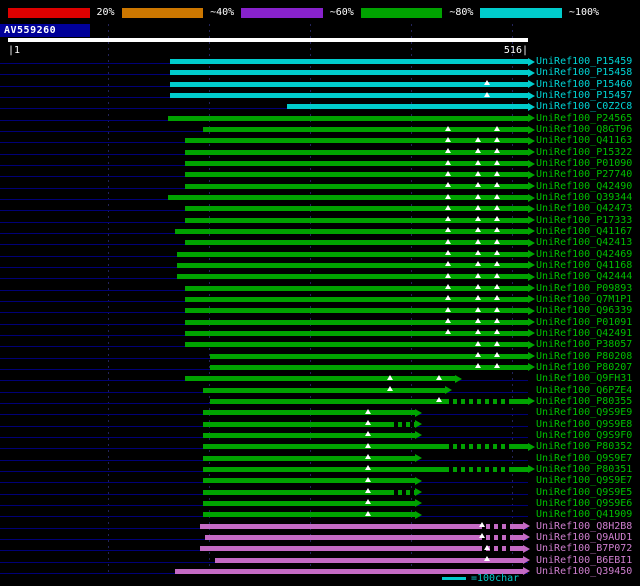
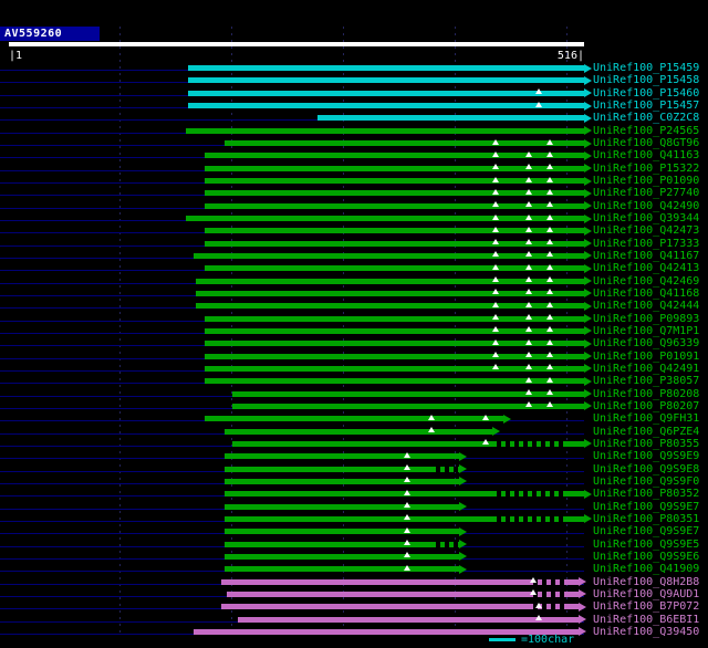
- 20%
- ~40%
- ~60%
- ~80%
- ~100%
  AV559260
  |1
  56|
  UniRef100_P15459
  UniRef100_P15458
  UniRef100_P15460
  UniRef100_P15457
  UniRef100_C0Z2C8
  UniRef100_P24565
  UniRef100_Q8GT96
  UniRef100_Q41163
  UniRef100_P15322
  UniRef100_P01090
  UniRef100_P27740
  UniRef100_Q42490
  UniRef100_Q39344
  UniRef100_Q42473
  UniRef100_P17333
  UniRef100_Q41167
  UniRef100_Q42413
  UniRef100_Q42469
  UniRef100_Q41168
  UniRef100_Q42444
  UniRef100_P09893
  UniRef100_Q7M1P1
  UniRef100_Q96339
  UniRef100_P01091
  UniRef100_Q42491
  UniRef100_P38057
  UniRef100_P80208
  UniRef100_P80207
  UniRef100_Q9FH31
  UniRef100_Q6PZE4
  UniRef100_P80355
  UniRef100_Q9S9E9
  UniRef100_Q9S9E8
  UniRef100_Q9S9F0
  UniRef100_P80352
  UniRef100_Q9S9E7
  UniRef100_P80351
  UniRef100_Q9S9E7
  UniRef100_Q9S9E5
  UniRef100_Q9S9E6
  UniRef100_Q41909
  UniRef100_Q8H2B8
  UniRef100_Q9AUD1
  UniRef100_B7P072
  UniRef100_B6EBI1
  UniRef100_Q39450
  =100char
